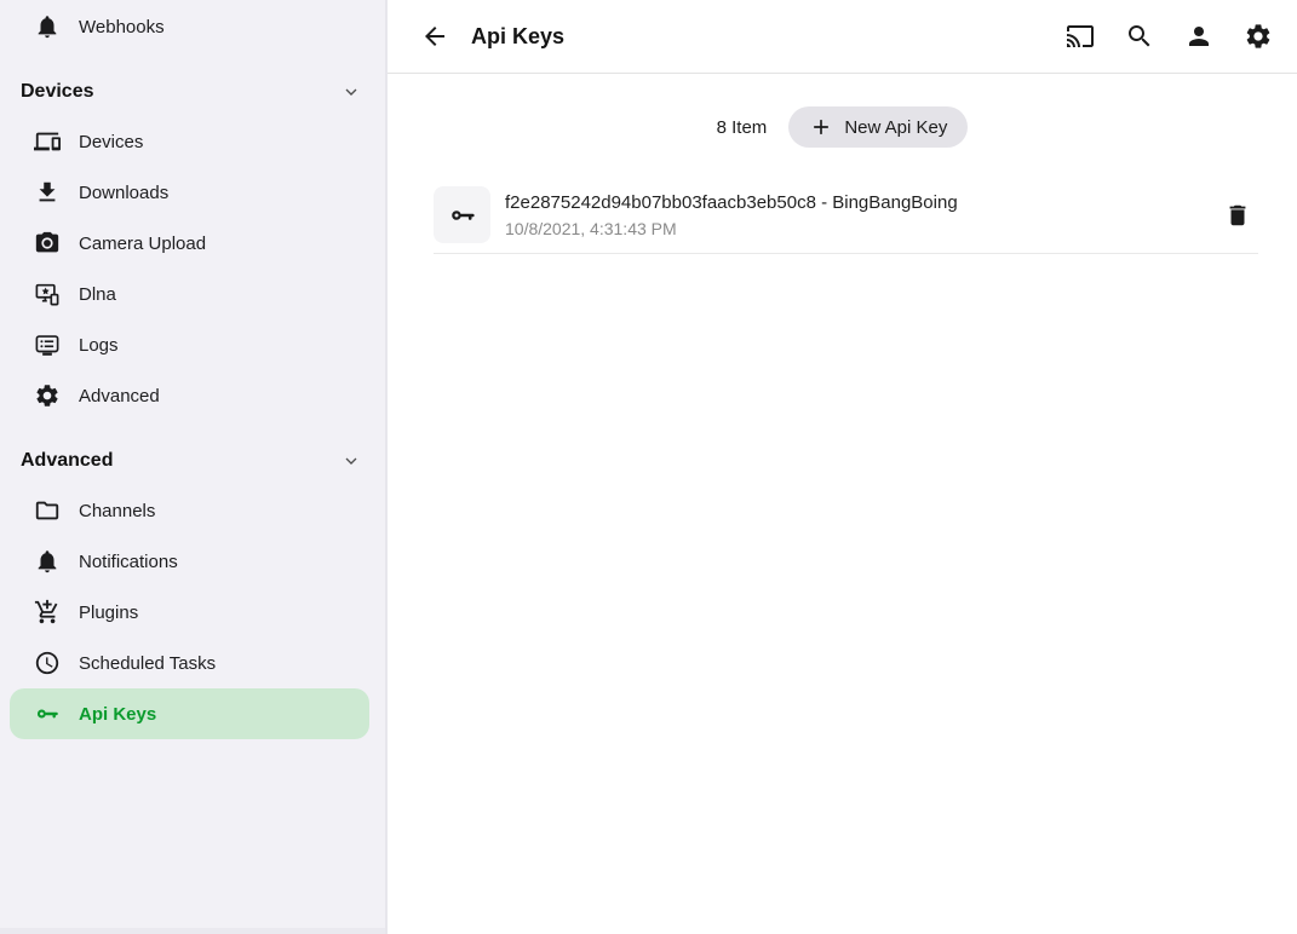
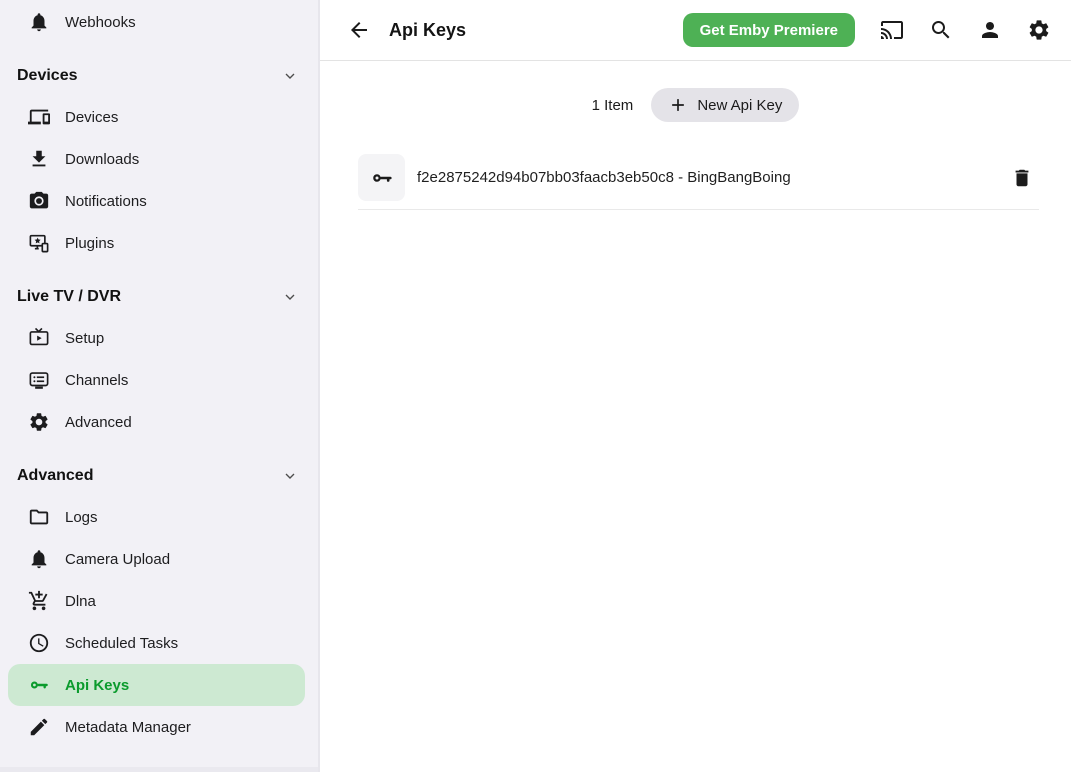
  Webhooks
  Devices
  Devices
  Downloads
- Camera Upload
+ Notifications
- Dlna
+ Plugins
+ Live TV / DVR
+ Setup
- Logs
+ Channels
  Advanced
  Advanced
- Channels
+ Logs
- Notifications
+ Camera Upload
- Plugins
+ Dlna
  Scheduled Tasks
  Api Keys
+ Metadata Manager
  Api Keys
+ Get Emby Premiere
- 8 Item
+ 1 Item
  New Api Key
  f2e2875242d94b07bb03faacb3eb50c8 - BingBangBoing
- 10/8/2021, 4:31:43 PM
